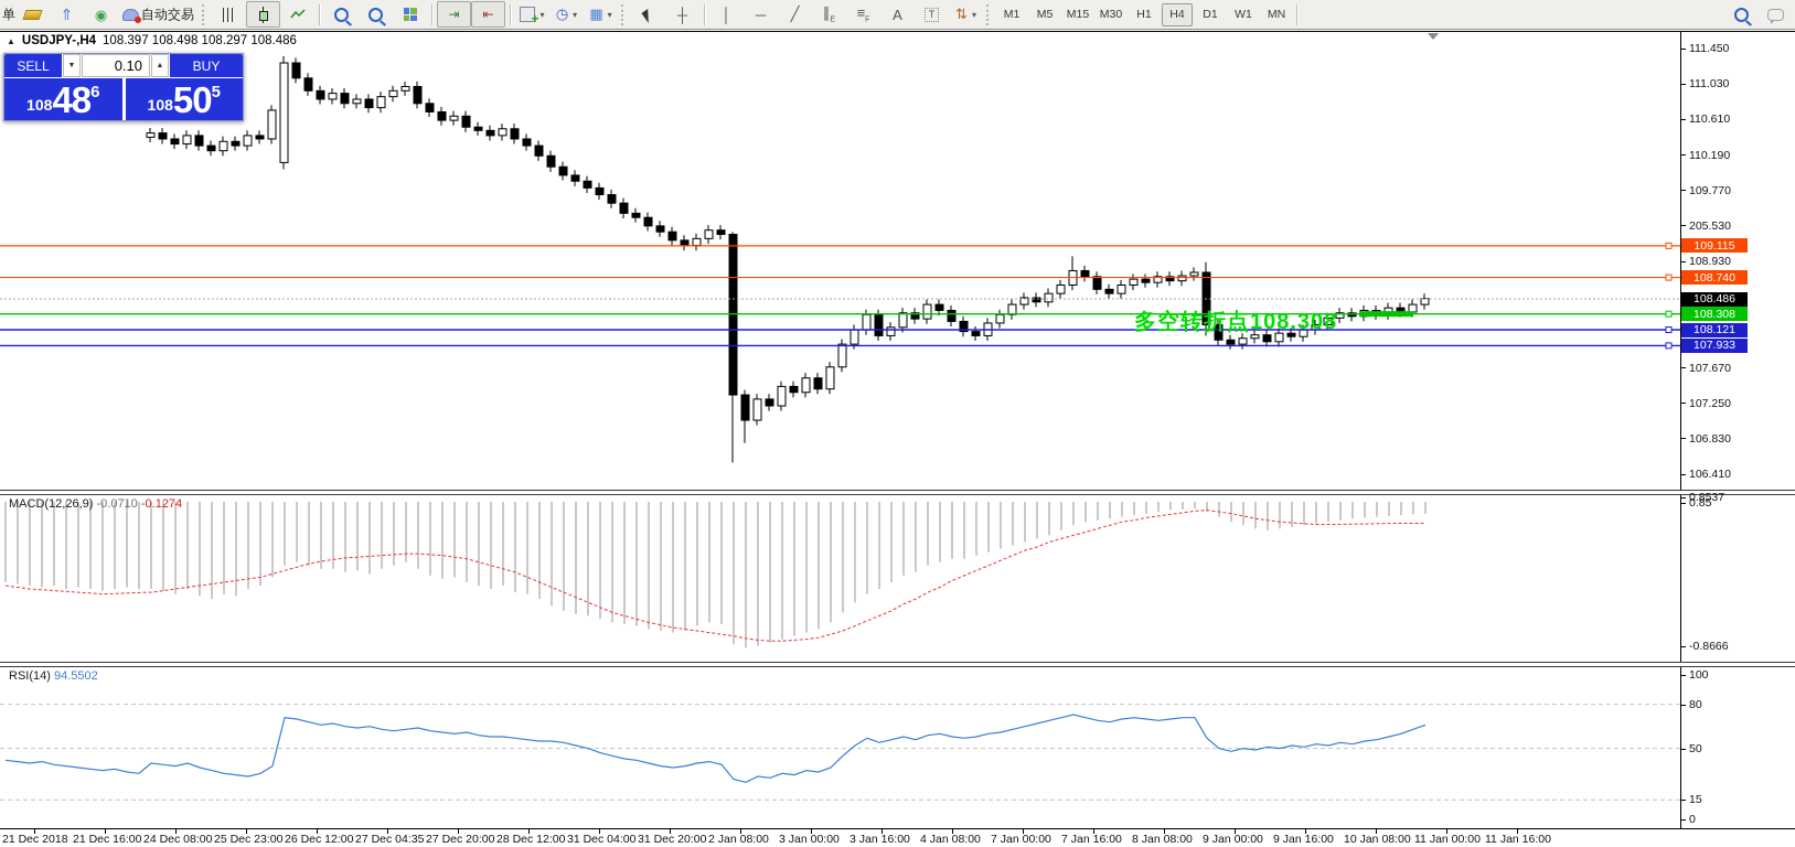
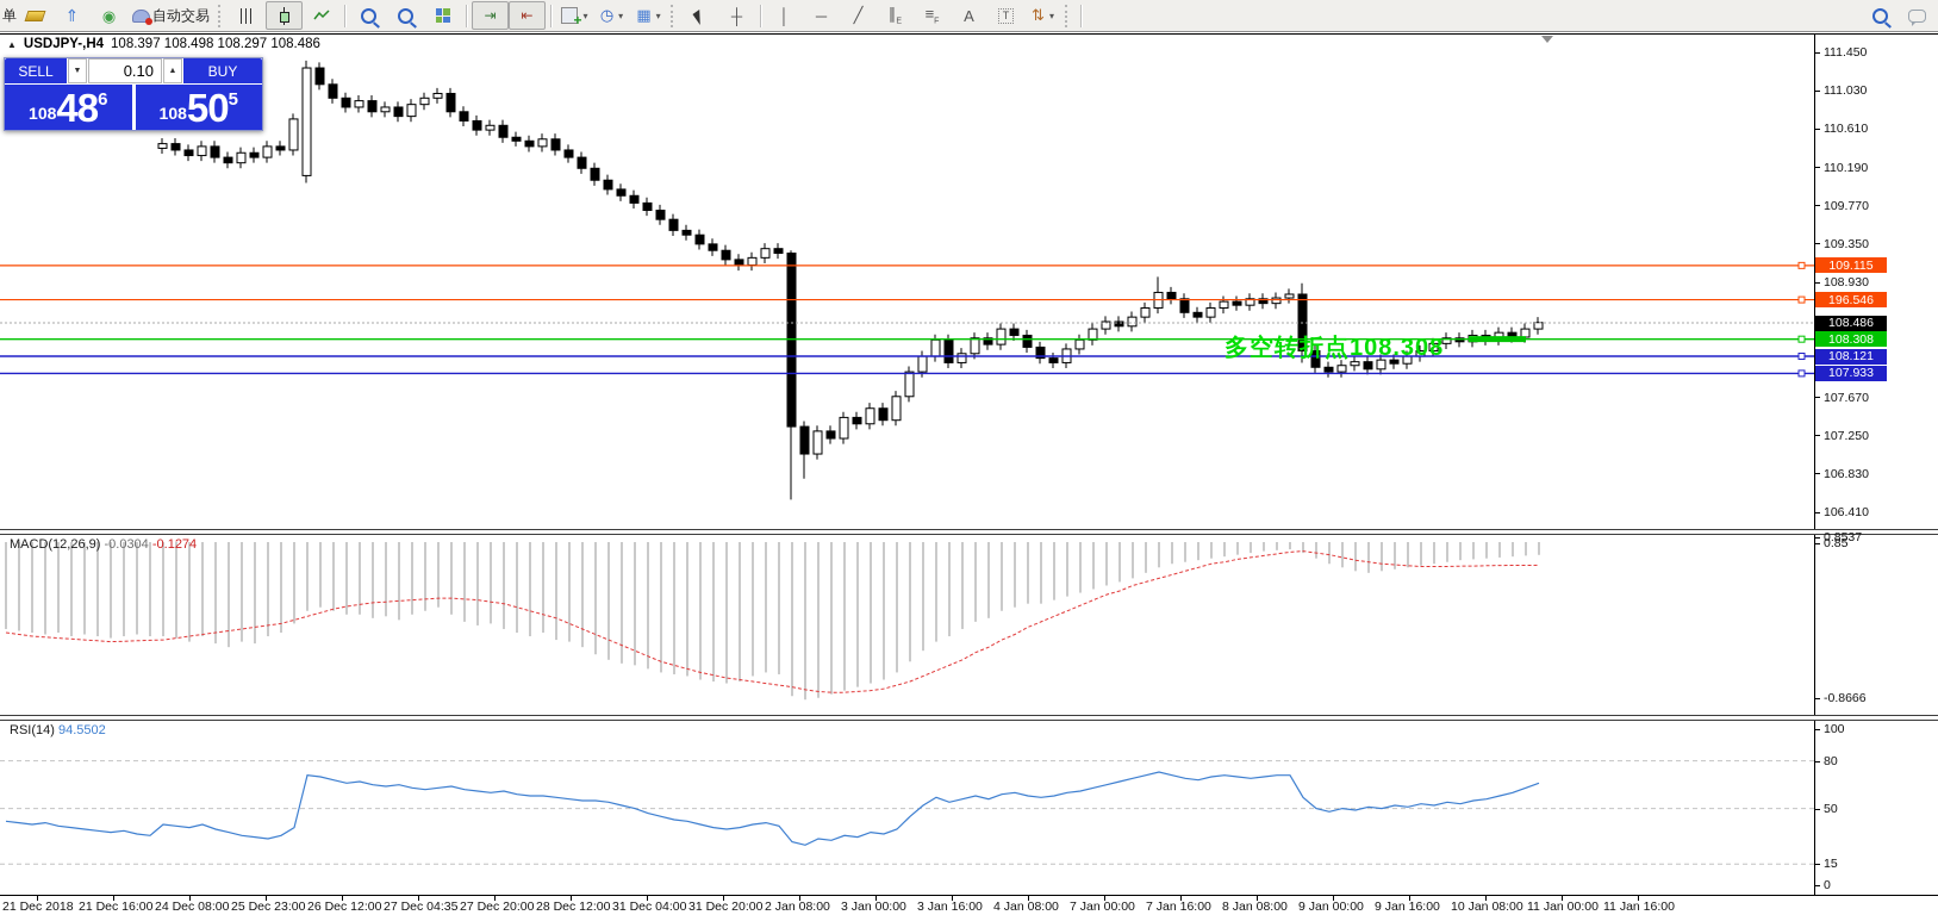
  单
  ⇑
  ◉
  自动交易
  ⇥
  ⇤
  ▾
  ◷
  ▾
  ▦
  ▾
  ┼
  │
  ─
  ╱
  A
  T
  ⇅
  ▾
- M1
- M5
- M15
- M30
- H1
- H4
- D1
- W1
- MN
  ▲
  USDJPY-,H4
  108.397 108.498 108.297 108.486
  SELL
  0.10
  BUY
  108
  48
  6
  108
  50
  5
  多空转折点108.308
- MACD(12,26,9) -0.0710 -0.1274
+ MACD(12,26,9) -0.0304 -0.1274
  RSI(14) 94.5502
  111.450
  111.030
  110.610
  110.190
  109.770
- 205.530
+ 109.350
  108.930
  107.670
  107.250
  106.830
  106.410
  109.115
- 108.740
+ 196.546
  108.486
  108.308
  108.121
  107.933
  0.8537
  0.85
  -0.8666
  100
  80
  50
  15
  0
  21 Dec 2018
  21 Dec 16:00
  24 Dec 08:00
  25 Dec 23:00
  26 Dec 12:00
  27 Dec 04:35
  27 Dec 20:00
  28 Dec 12:00
  31 Dec 04:00
  31 Dec 20:00
  2 Jan 08:00
  3 Jan 00:00
  3 Jan 16:00
  4 Jan 08:00
  7 Jan 00:00
  7 Jan 16:00
  8 Jan 08:00
  9 Jan 00:00
  9 Jan 16:00
  10 Jan 08:00
  11 Jan 00:00
  11 Jan 16:00
